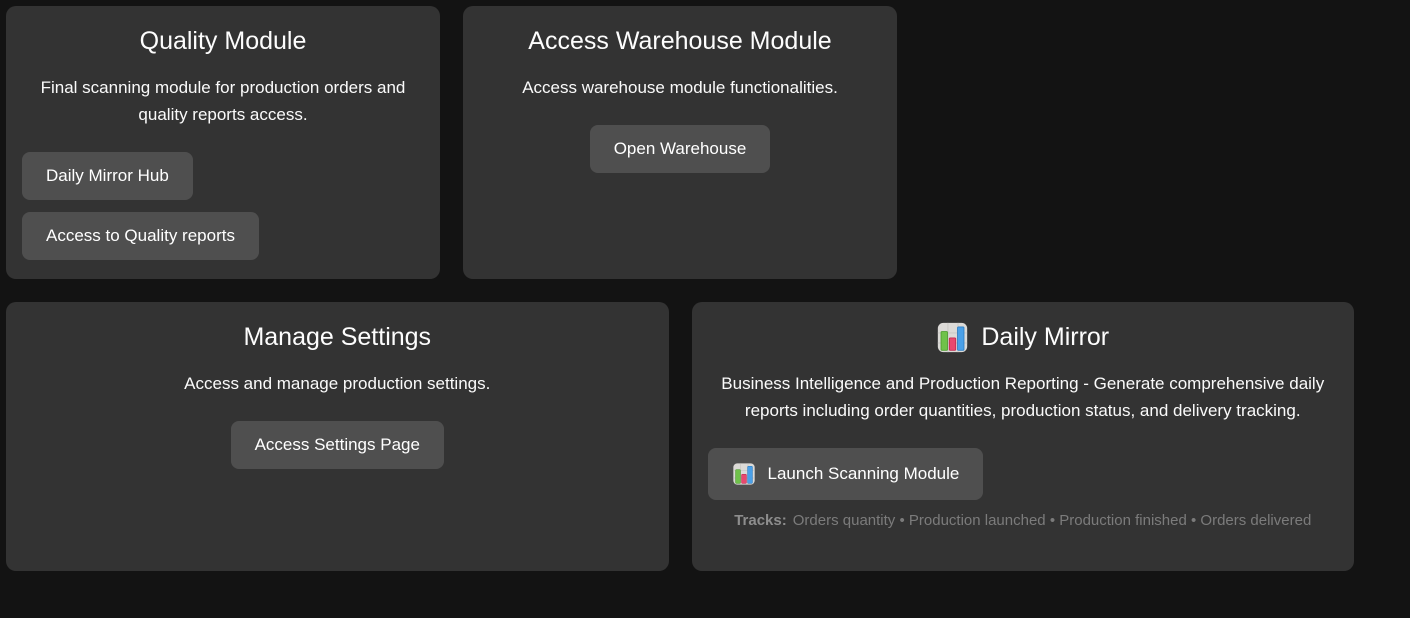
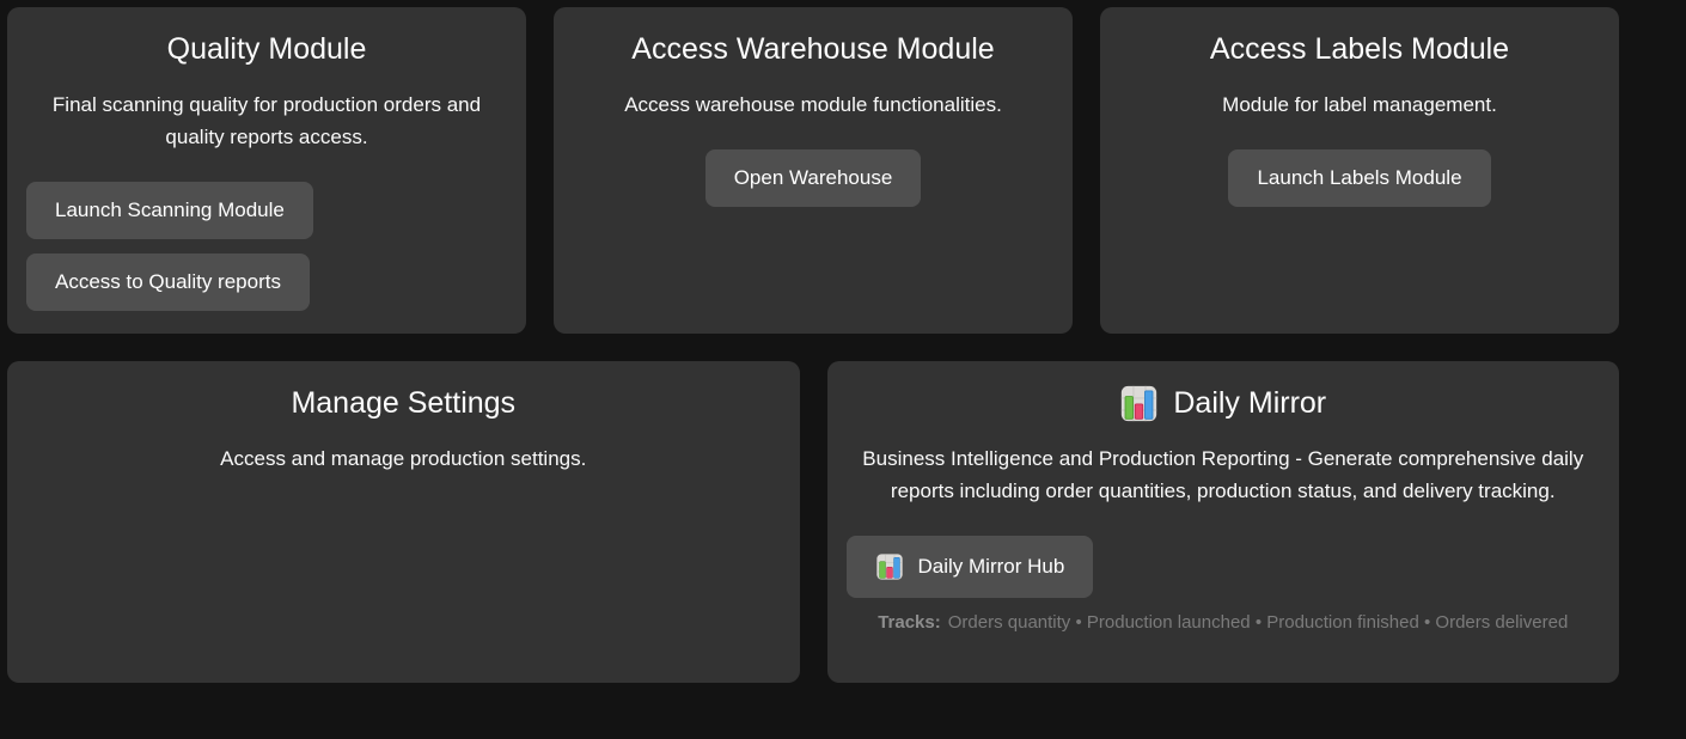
  Quality Module
- Final scanning module for production orders and quality reports access.
+ Final scanning quality for production orders and quality reports access.
- Daily Mirror Hub
+ Launch Scanning Module
  Access to Quality reports
  Access Warehouse Module
  Access warehouse module functionalities.
  Open Warehouse
+ Access Labels Module
+ Module for label management.
+ Launch Labels Module
  Manage Settings
  Access and manage production settings.
- Access Settings Page
  Daily Mirror
  Business Intelligence and Production Reporting - Generate comprehensive daily reports including order quantities, production status, and delivery tracking.
- Launch Scanning Module
+ Daily Mirror Hub
  Tracks: Orders quantity • Production launched • Production finished • Orders delivered
